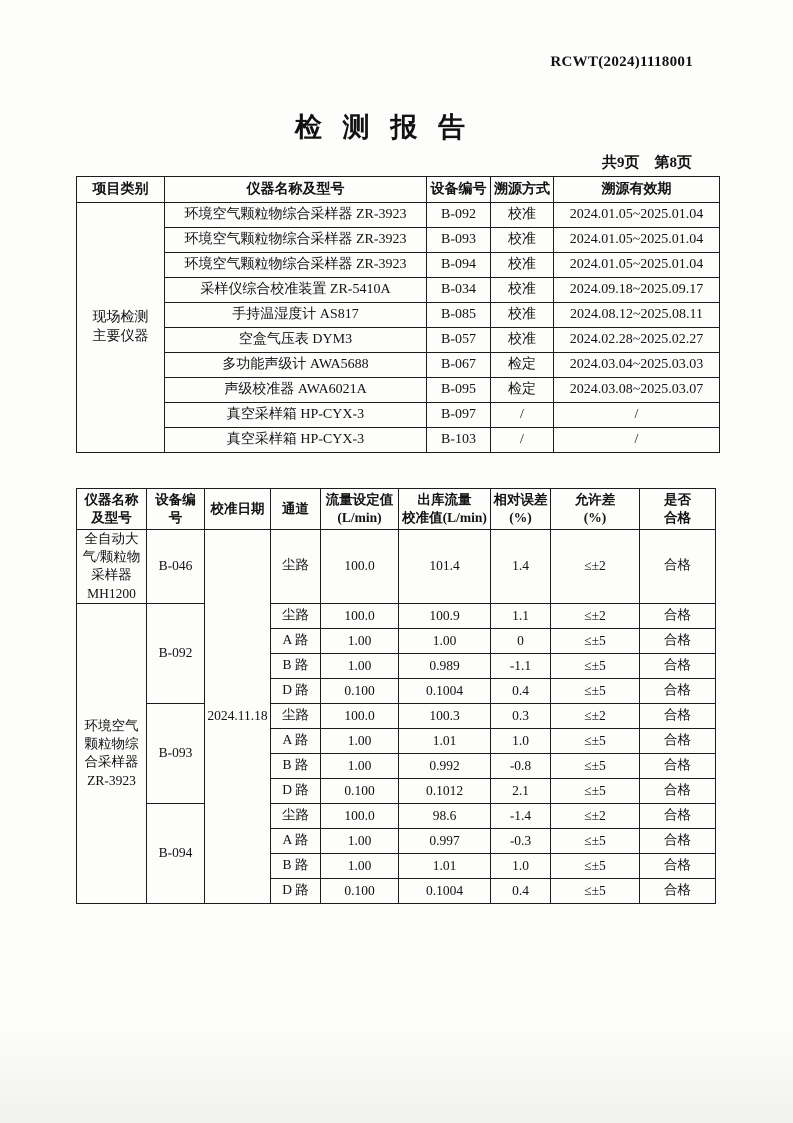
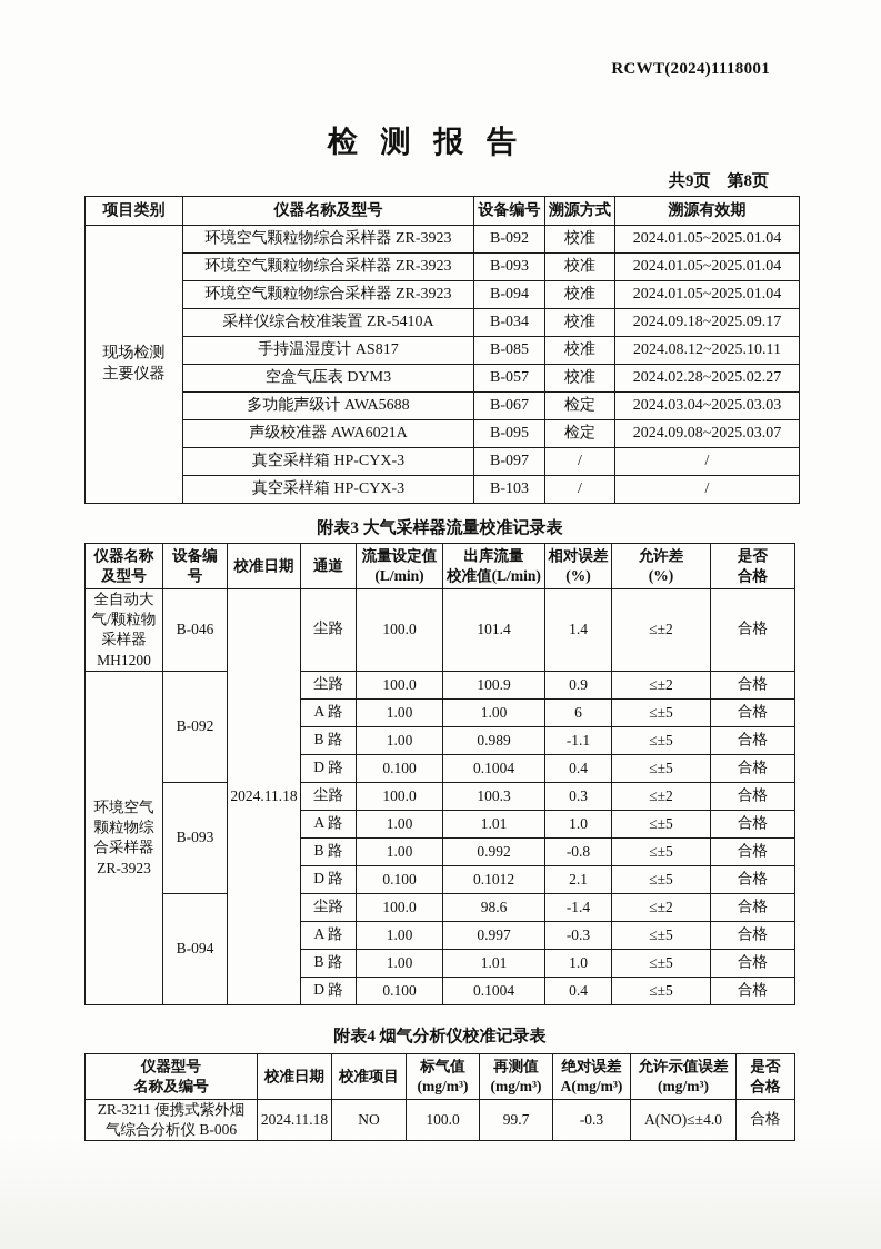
  RCWT(2024)1118001
  检 测 报 告
  共9页 第8页
  项目类别	仪器名称及型号	设备编号	溯源方式	溯源有效期
  现场检测 主要仪器	环境空气颗粒物综合采样器 ZR-3923	B-092	校准	2024.01.05~2025.01.04
  环境空气颗粒物综合采样器 ZR-3923	B-093	校准	2024.01.05~2025.01.04
  环境空气颗粒物综合采样器 ZR-3923	B-094	校准	2024.01.05~2025.01.04
  采样仪综合校准装置 ZR-5410A	B-034	校准	2024.09.18~2025.09.17
- 手持温湿度计 AS817	B-085	校准	2024.08.12~2025.08.11
+ 手持温湿度计 AS817	B-085	校准	2024.08.12~2025.10.11
  空盒气压表 DYM3	B-057	校准	2024.02.28~2025.02.27
  多功能声级计 AWA5688	B-067	检定	2024.03.04~2025.03.03
- 声级校准器 AWA6021A	B-095	检定	2024.03.08~2025.03.07
+ 声级校准器 AWA6021A	B-095	检定	2024.09.08~2025.03.07
  真空采样箱 HP-CYX-3	B-097	/	/
  真空采样箱 HP-CYX-3	B-103	/	/
+ 附表3 大气采样器流量校准记录表
  仪器名称 及型号	设备编号	校准日期	通道	流量设定值 (L/min)	出库流量 校准值(L/min)	相对误差 (%)	允许差 (%)	是否 合格
  全自动大 气/颗粒物 采样器 MH1200	B-046	2024.11.18	尘路	100.0	101.4	1.4	≤±2	合格
- 环境空气 颗粒物综 合采样器 ZR-3923	B-092	尘路	100.0	100.9	1.1	≤±2	合格
+ 环境空气 颗粒物综 合采样器 ZR-3923	B-092	尘路	100.0	100.9	0.9	≤±2	合格
- A 路	1.00	1.00	0	≤±5	合格
+ A 路	1.00	1.00	6	≤±5	合格
  B 路	1.00	0.989	-1.1	≤±5	合格
  D 路	0.100	0.1004	0.4	≤±5	合格
  B-093	尘路	100.0	100.3	0.3	≤±2	合格
  A 路	1.00	1.01	1.0	≤±5	合格
  B 路	1.00	0.992	-0.8	≤±5	合格
  D 路	0.100	0.1012	2.1	≤±5	合格
  B-094	尘路	100.0	98.6	-1.4	≤±2	合格
  A 路	1.00	0.997	-0.3	≤±5	合格
  B 路	1.00	1.01	1.0	≤±5	合格
  D 路	0.100	0.1004	0.4	≤±5	合格
+ 附表4 烟气分析仪校准记录表
+ 仪器型号 名称及编号	校准日期	校准项目	标气值 (mg/m³)	再测值 (mg/m³)	绝对误差 A(mg/m³)	允许示值误差 (mg/m³)	是否 合格
+ ZR-3211 便携式紫外烟 气综合分析仪 B-006	2024.11.18	NO	100.0	99.7	-0.3	A(NO)≤±4.0	合格
